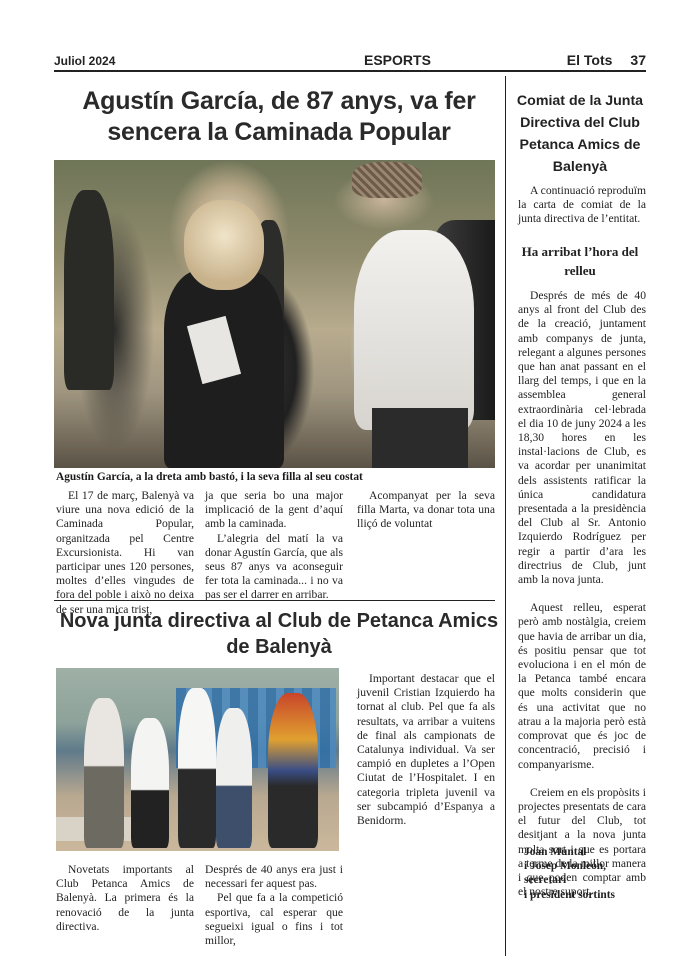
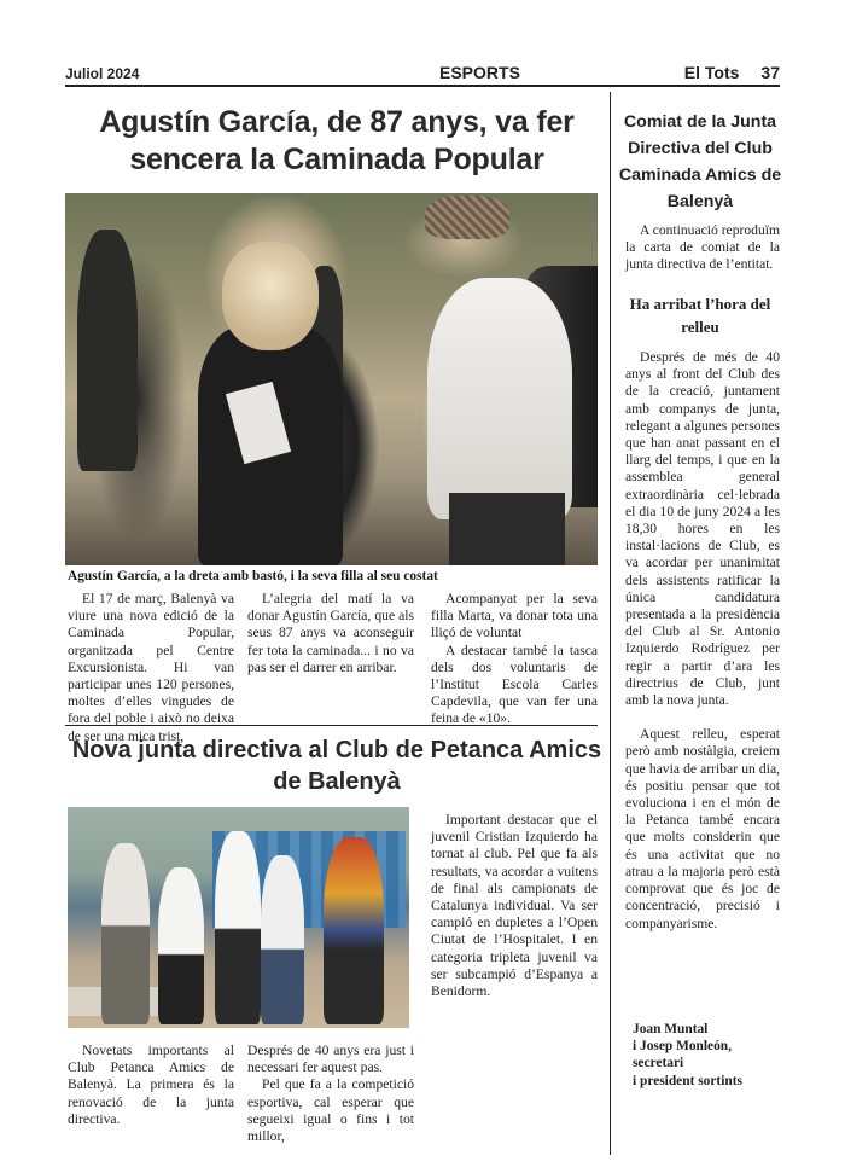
  Juliol 2024
  ESPORTS
  El Tots 37
  Agustín García, de 87 anys, va fer sencera la Caminada Popular
  Agustín García, a la dreta amb bastó, i la seva filla al seu costat
  El 17 de març, Balenyà va viure una nova edició de la Caminada Popular, organitzada pel Centre Excursionista. Hi van participar unes 120 persones, moltes d’elles vingudes de fora del poble i això no deixa de ser una mica trist,
- ja que seria bo una major implicació de la gent d’aquí amb la caminada.
  L’alegria del matí la va donar Agustín García, que als seus 87 anys va aconseguir fer tota la caminada... i no va pas ser el darrer en arribar.
  Acompanyat per la seva filla Marta, va donar tota una lliçó de voluntat
+ A destacar també la tasca dels dos voluntaris de l’Institut Escola Carles Capdevila, que van fer una feina de «10».
  Nova junta directiva al Club de Petanca Amics de Balenyà
  Novetats importants al Club Petanca Amics de Balenyà. La primera és la renovació de la junta directiva.
  Després de 40 anys era just i necessari fer aquest pas.
  Pel que fa a la competició esportiva, cal esperar que segueixi igual o fins i tot millor,
- Important destacar que el juvenil Cristian Izquierdo ha tornat al club. Pel que fa als resultats, va arribar a vuitens de final als campionats de Catalunya individual. Va ser campió en dupletes a l’Open Ciutat de l’Hospitalet. I en categoria tripleta juvenil va ser subcampió d’Espanya a Benidorm.
+ Important destacar que el juvenil Cristian Izquierdo ha tornat al club. Pel que fa als resultats, va acordar a vuitens de final als campionats de Catalunya individual. Va ser campió en dupletes a l’Open Ciutat de l’Hospitalet. I en categoria tripleta juvenil va ser subcampió d’Espanya a Benidorm.
- Comiat de la Junta Directiva del Club Petanca Amics de Balenyà
+ Comiat de la Junta Directiva del Club Caminada Amics de Balenyà
  A continuació reproduïm la carta de comiat de la junta directiva de l’entitat.
  Ha arribat l’hora del relleu
  Després de més de 40 anys al front del Club des de la creació, juntament amb companys de junta, relegant a algunes persones que han anat passant en el llarg del temps, i que en la assemblea general extraordinària cel·lebrada el dia 10 de juny 2024 a les 18,30 hores en les instal·lacions de Club, es va acordar per unanimitat dels assistents ratificar la única candidatura presentada a la presidència del Club al Sr. Antonio Izquierdo Rodríguez per regir a partir d’ara les directrius de Club, junt amb la nova junta.
  Aquest relleu, esperat però amb nostàlgia, creiem que havia de arribar un dia, és positiu pensar que tot evoluciona i en el món de la Petanca també encara que molts considerin que és una activitat que no atrau a la majoria però està comprovat que és joc de concentració, precisió i companyarisme.
- Creiem en els propòsits i projectes presentats de cara el futur del Club, tot desitjant a la nova junta molta sort i que es portara a terme de la millor manera i que poden comptar amb el nostre suport.
  Joan Muntal
  i Josep Monleón,
  secretari
  i president sortints
